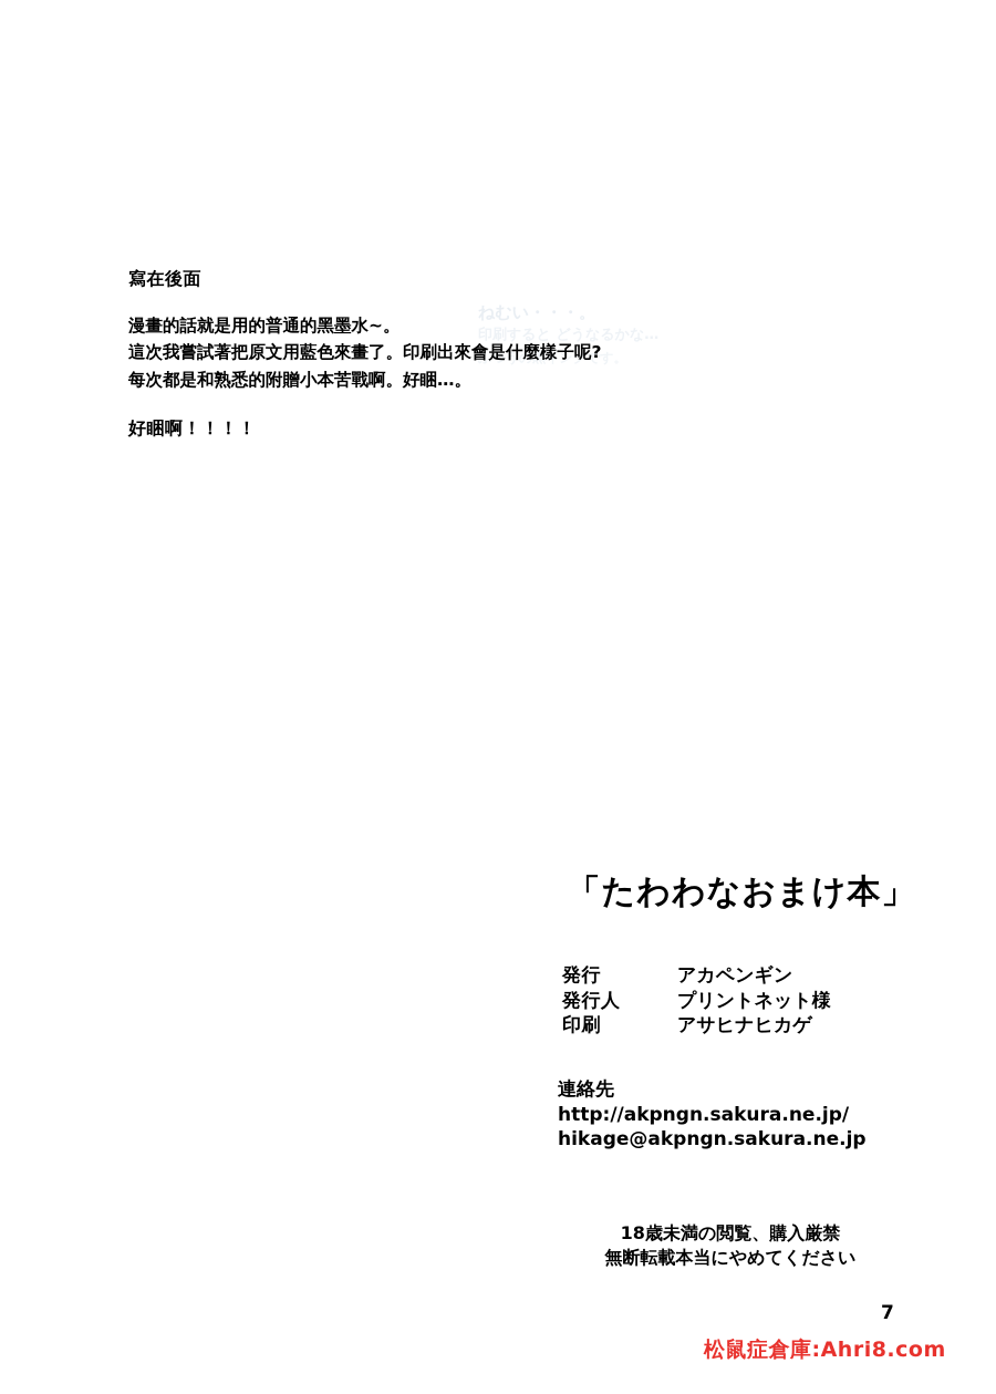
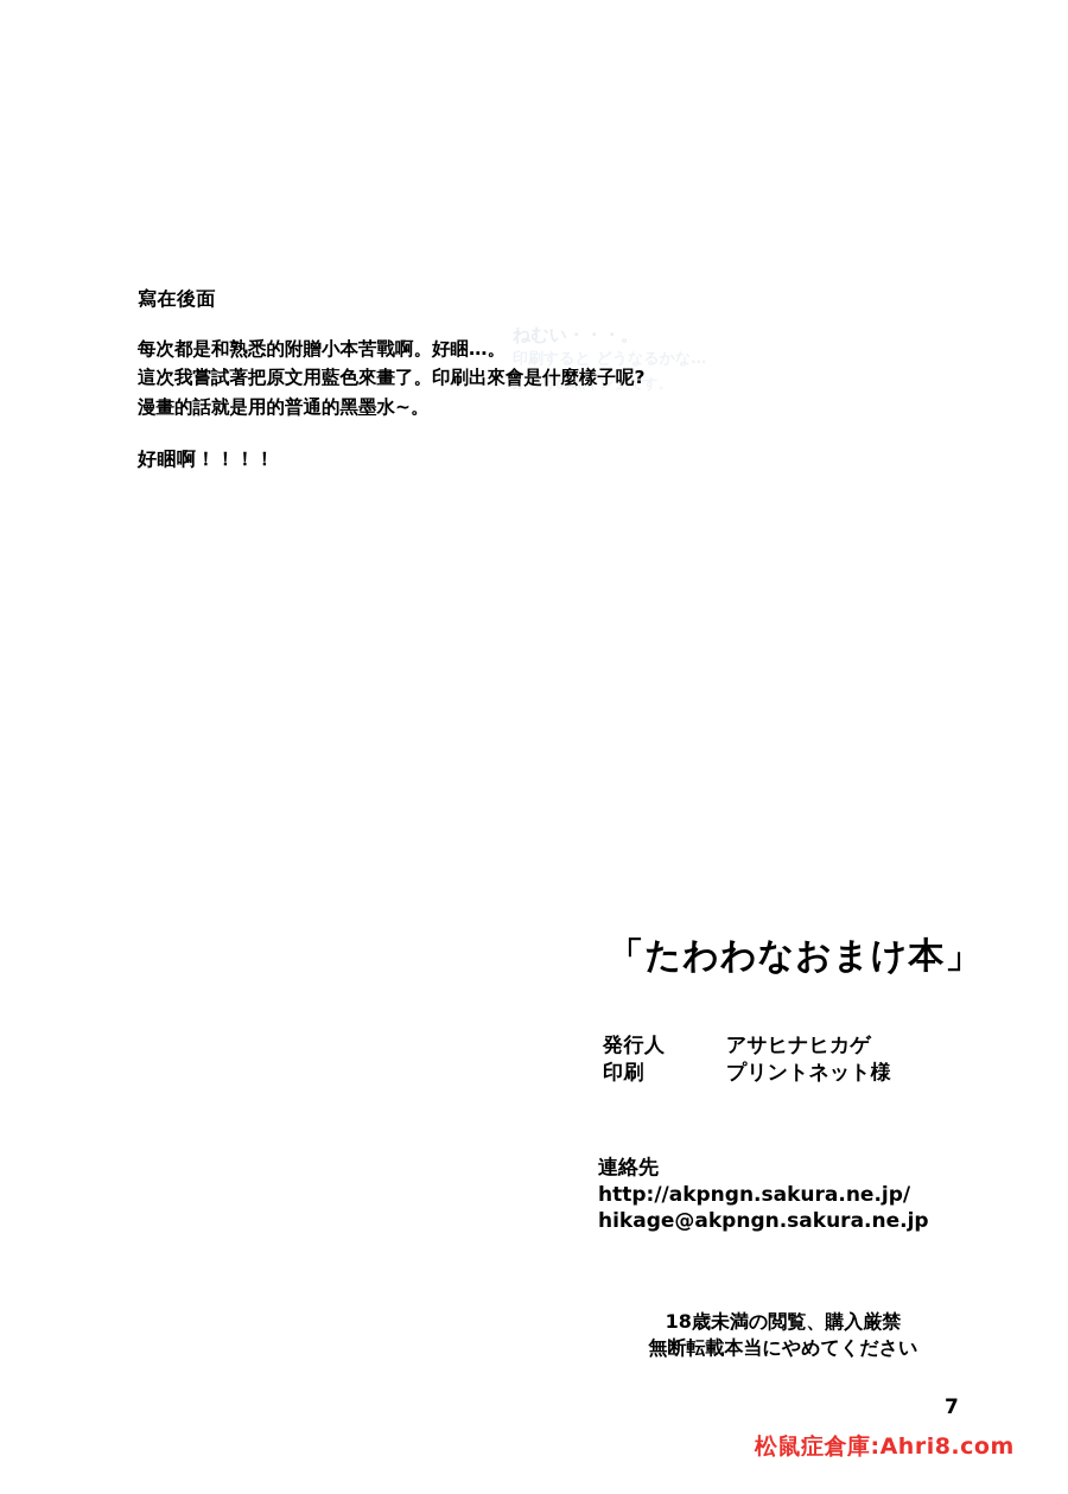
  印刷すると どうなるかな…
  ふつうの黒インクです。
  寫在後面
- 漫畫的話就是用的普通的黑墨水~。
+ 每次都是和熟悉的附贈小本苦戰啊。好睏…。
  這次我嘗試著把原文用藍色來畫了。印刷出來會是什麼樣子呢?
- 每次都是和熟悉的附贈小本苦戰啊。好睏…。
+ 漫畫的話就是用的普通的黑墨水~。
  好睏啊！！！！
  「たわわなおまけ本」
- 発行
- アカペンギン
  発行人
- プリントネット様
+ アサヒナヒカゲ
  印刷
- アサヒナヒカゲ
+ プリントネット様
  連絡先
  http://akpngn.sakura.ne.jp/
  hikage@akpngn.sakura.ne.jp
  18歳未満の閲覧、購入厳禁
  無断転載本当にやめてください
  7
  松鼠症倉庫:Ahri8.com
